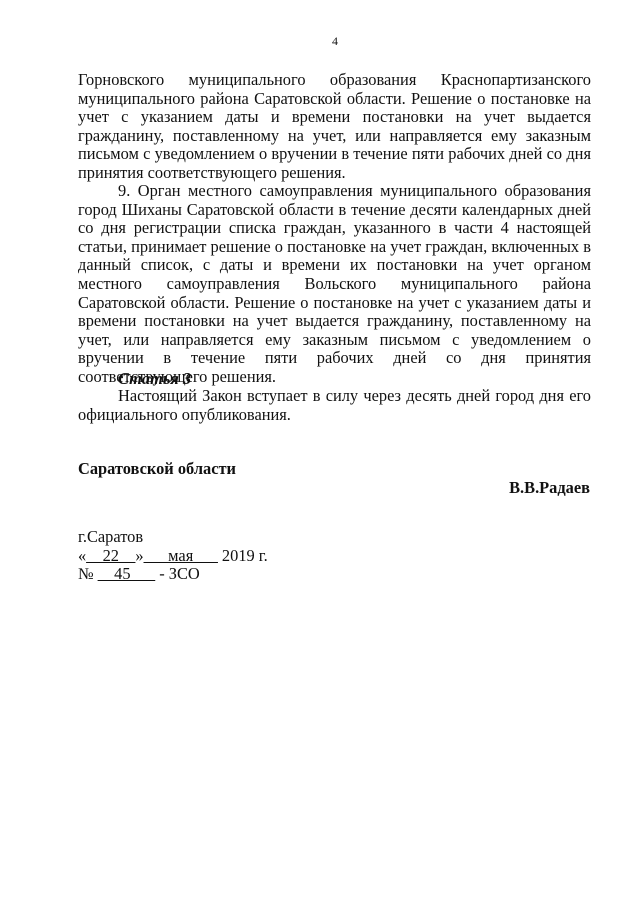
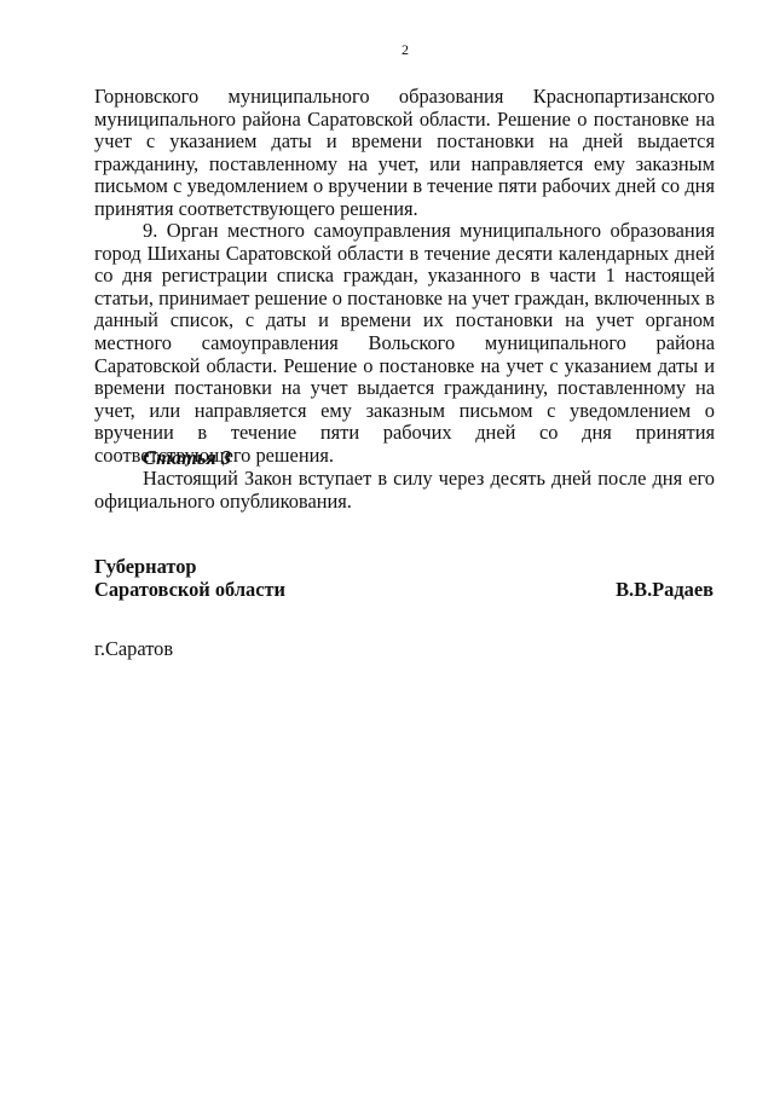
- 4
+ 2
- Горновского муниципального образования Краснопартизанского муниципального района Саратовской области. Решение о постановке на учет с указанием даты и времени постановки на учет выдается гражданину, поставленному на учет, или направляется ему заказным письмом с уведомлением о вручении в течение пяти рабочих дней со дня принятия соответствующего решения.
+ Горновского муниципального образования Краснопартизанского муниципального района Саратовской области. Решение о постановке на учет с указанием даты и времени постановки на дней выдается гражданину, поставленному на учет, или направляется ему заказным письмом с уведомлением о вручении в течение пяти рабочих дней со дня принятия соответствующего решения.
- 9. Орган местного самоуправления муниципального образования город Шиханы Саратовской области в течение десяти календарных дней со дня регистрации списка граждан, указанного в части 4 настоящей статьи, принимает решение о постановке на учет граждан, включенных в данный список, с даты и времени их постановки на учет органом местного самоуправления Вольского муниципального района Саратовской области. Решение о постановке на учет с указанием даты и времени постановки на учет выдается гражданину, поставленному на учет, или направляется ему заказным письмом с уведомлением о вручении в течение пяти рабочих дней со дня принятия соответствующего решения.
+ 9. Орган местного самоуправления муниципального образования город Шиханы Саратовской области в течение десяти календарных дней со дня регистрации списка граждан, указанного в части 1 настоящей статьи, принимает решение о постановке на учет граждан, включенных в данный список, с даты и времени их постановки на учет органом местного самоуправления Вольского муниципального района Саратовской области. Решение о постановке на учет с указанием даты и времени постановки на учет выдается гражданину, поставленному на учет, или направляется ему заказным письмом с уведомлением о вручении в течение пяти рабочих дней со дня принятия соответствующего решения.
  Статья 3
- Настоящий Закон вступает в силу через десять дней город дня его официального опубликования.
+ Настоящий Закон вступает в силу через десять дней после дня его официального опубликования.
+ Губернатор
  Саратовской области
  В.В.Радаев
  г.Саратов
- «__22__»___мая___ 2019 г.
- № __45___ - ЗСО
